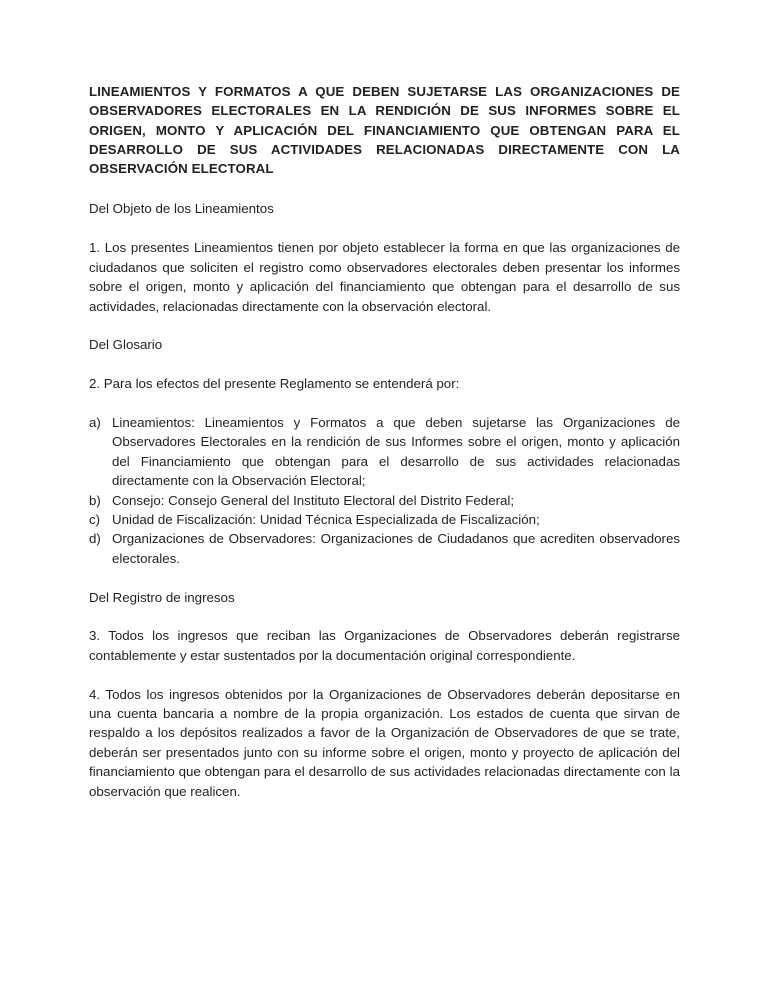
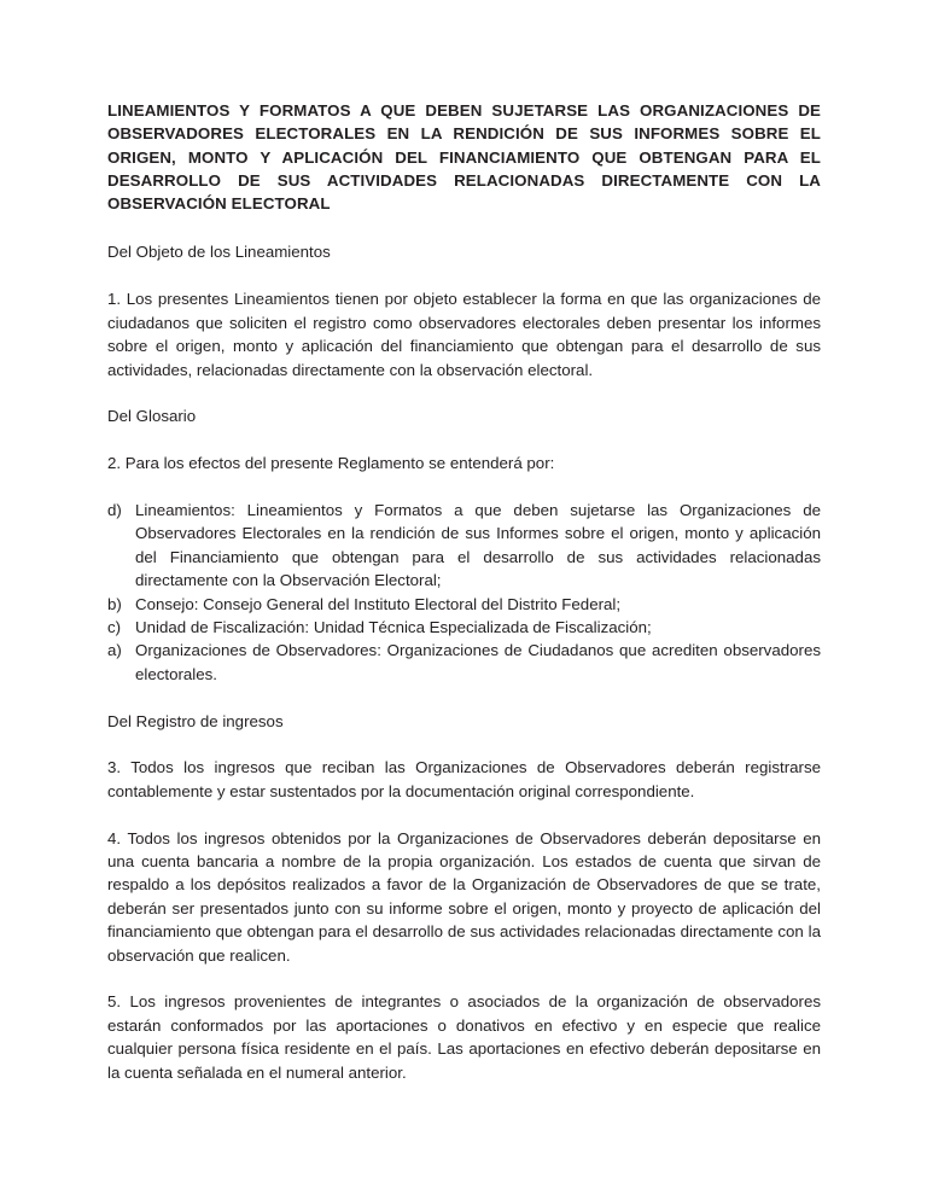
  LINEAMIENTOS Y FORMATOS A QUE DEBEN SUJETARSE LAS ORGANIZACIONES DE OBSERVADORES ELECTORALES EN LA RENDICIÓN DE SUS INFORMES SOBRE EL ORIGEN, MONTO Y APLICACIÓN DEL FINANCIAMIENTO QUE OBTENGAN PARA EL DESARROLLO DE SUS ACTIVIDADES RELACIONADAS DIRECTAMENTE CON LA OBSERVACIÓN ELECTORAL
  Del Objeto de los Lineamientos
  1. Los presentes Lineamientos tienen por objeto establecer la forma en que las organizaciones de ciudadanos que soliciten el registro como observadores electorales deben presentar los informes sobre el origen, monto y aplicación del financiamiento que obtengan para el desarrollo de sus actividades, relacionadas directamente con la observación electoral.
  Del Glosario
  2. Para los efectos del presente Reglamento se entenderá por:
- a)
+ d)
  Lineamientos: Lineamientos y Formatos a que deben sujetarse las Organizaciones de Observadores Electorales en la rendición de sus Informes sobre el origen, monto y aplicación del Financiamiento que obtengan para el desarrollo de sus actividades relacionadas directamente con la Observación Electoral;
  b)
  Consejo: Consejo General del Instituto Electoral del Distrito Federal;
  c)
  Unidad de Fiscalización: Unidad Técnica Especializada de Fiscalización;
- d)
+ a)
  Organizaciones de Observadores: Organizaciones de Ciudadanos que acrediten observadores electorales.
  Del Registro de ingresos
  3. Todos los ingresos que reciban las Organizaciones de Observadores deberán registrarse contablemente y estar sustentados por la documentación original correspondiente.
  4. Todos los ingresos obtenidos por la Organizaciones de Observadores deberán depositarse en una cuenta bancaria a nombre de la propia organización. Los estados de cuenta que sirvan de respaldo a los depósitos realizados a favor de la Organización de Observadores de que se trate, deberán ser presentados junto con su informe sobre el origen, monto y proyecto de aplicación del financiamiento que obtengan para el desarrollo de sus actividades relacionadas directamente con la observación que realicen.
+ 5. Los ingresos provenientes de integrantes o asociados de la organización de observadores estarán conformados por las aportaciones o donativos en efectivo y en especie que realice cualquier persona física residente en el país. Las aportaciones en efectivo deberán depositarse en la cuenta señalada en el numeral anterior.
